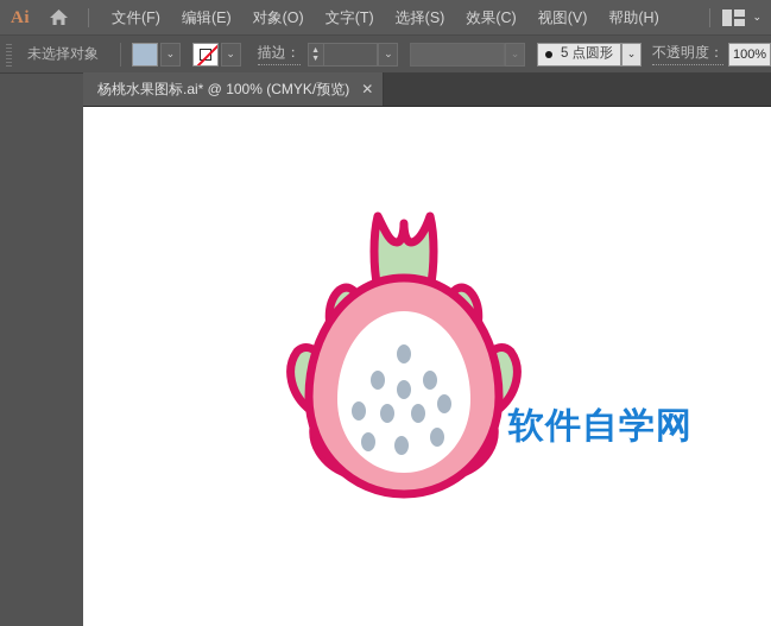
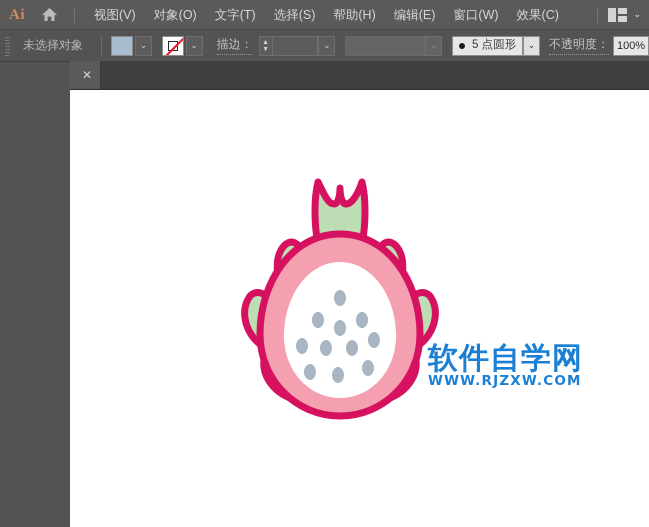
  Ai
- 文件(F)
- 编辑(E)
+ 视图(V)
  对象(O)
  文字(T)
  选择(S)
- 效果(C)
+ 帮助(H)
- 视图(V)
+ 编辑(E)
+ 窗口(W)
- 帮助(H)
+ 效果(C)
  ⌄
  未选择对象
  ⌄
  ⌄
  描边：
  ⌄
  ⌄
  5 点圆形
  ⌄
  不透明度：
  100%
- 杨桃水果图标.ai* @ 100% (CMYK/预览)
  ✕
  软件自学网
+ WWW.RJZXW.COM
